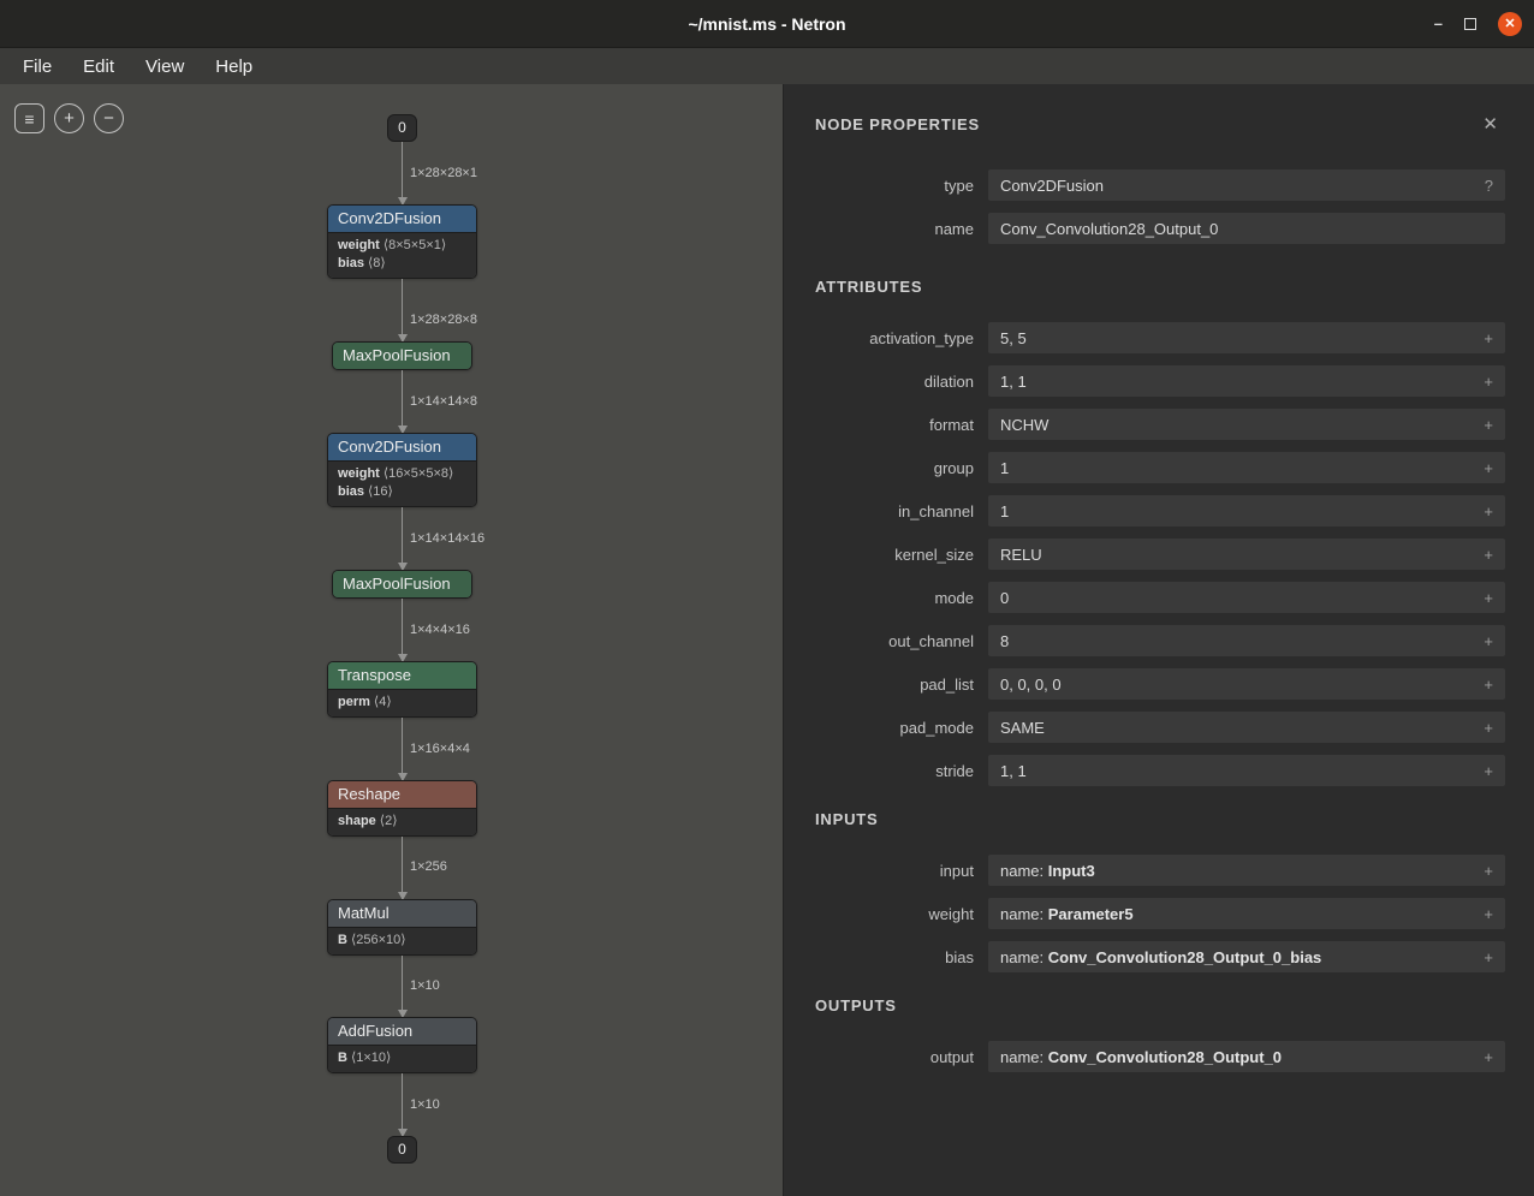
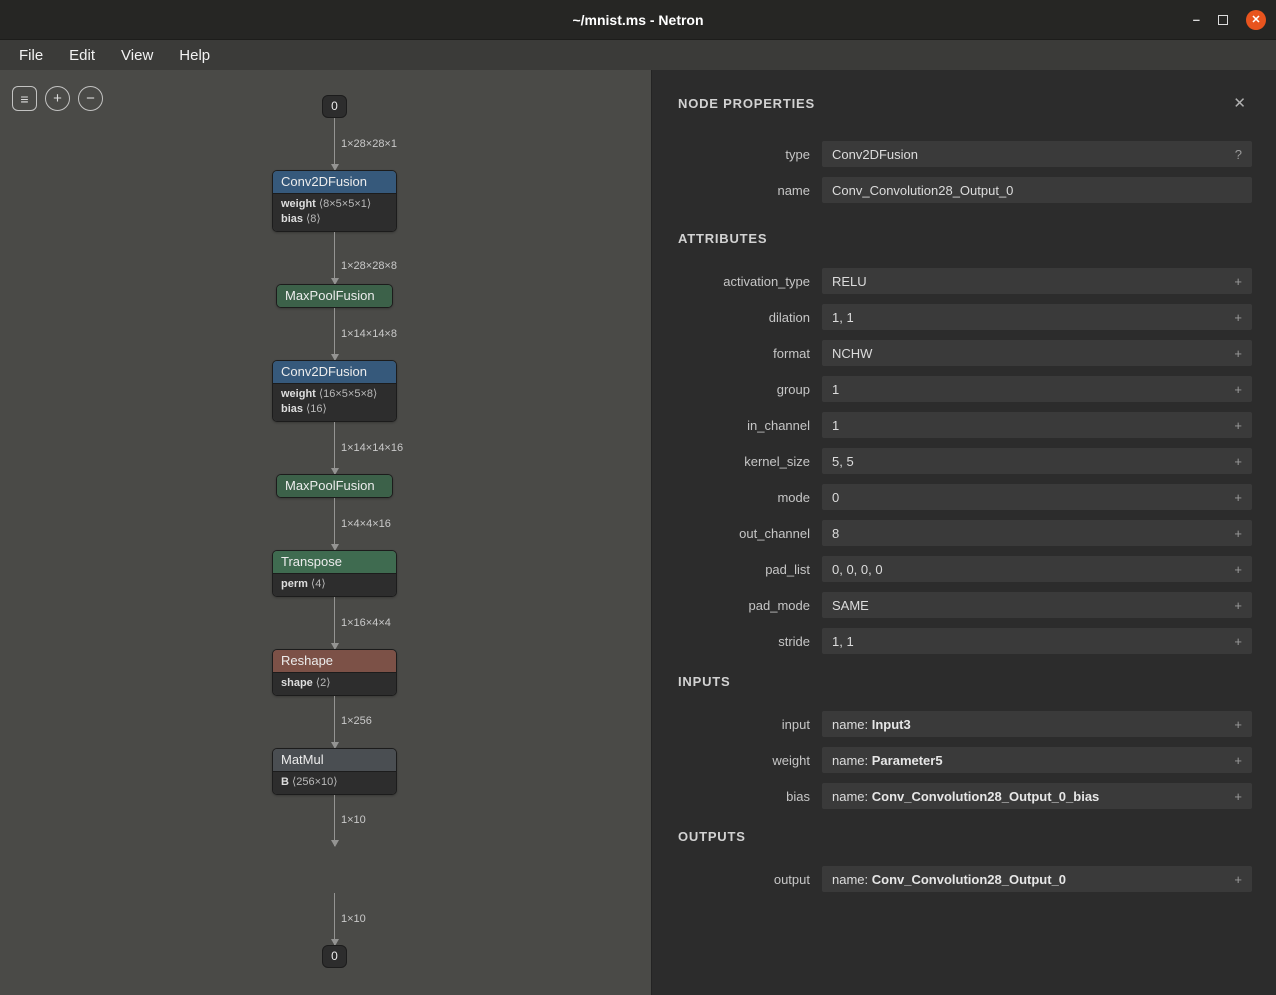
  ~/mnist.ms - Netron
  –
  ✕
  File
  Edit
  View
  Help
  ≡
  +
  −
  0
  1×28×28×1
  Conv2DFusion
  weight ⟨8×5×5×1⟩
  bias ⟨8⟩
  1×28×28×8
  MaxPoolFusion
  1×14×14×8
  Conv2DFusion
  weight ⟨16×5×5×8⟩
  bias ⟨16⟩
  1×14×14×16
  MaxPoolFusion
  1×4×4×16
  Transpose
  perm ⟨4⟩
  1×16×4×4
  Reshape
  shape ⟨2⟩
  1×256
  MatMul
  B ⟨256×10⟩
  1×10
- AddFusion
- B ⟨1×10⟩
  1×10
  0
  NODE PROPERTIES
  ✕
  type
  Conv2DFusion
  ?
  name
  Conv_Convolution28_Output_0
  ATTRIBUTES
  activation_type
- 5, 5
+ RELU
  +
  dilation
  1, 1
  +
  format
  NCHW
  +
  group
  1
  +
  in_channel
  1
  +
  kernel_size
- RELU
+ 5, 5
  +
  mode
  0
  +
  out_channel
  8
  +
  pad_list
  0, 0, 0, 0
  +
  pad_mode
  SAME
  +
  stride
  1, 1
  +
  INPUTS
  input
  name: Input3
  +
  weight
  name: Parameter5
  +
  bias
  name: Conv_Convolution28_Output_0_bias
  +
  OUTPUTS
  output
  name: Conv_Convolution28_Output_0
  +
